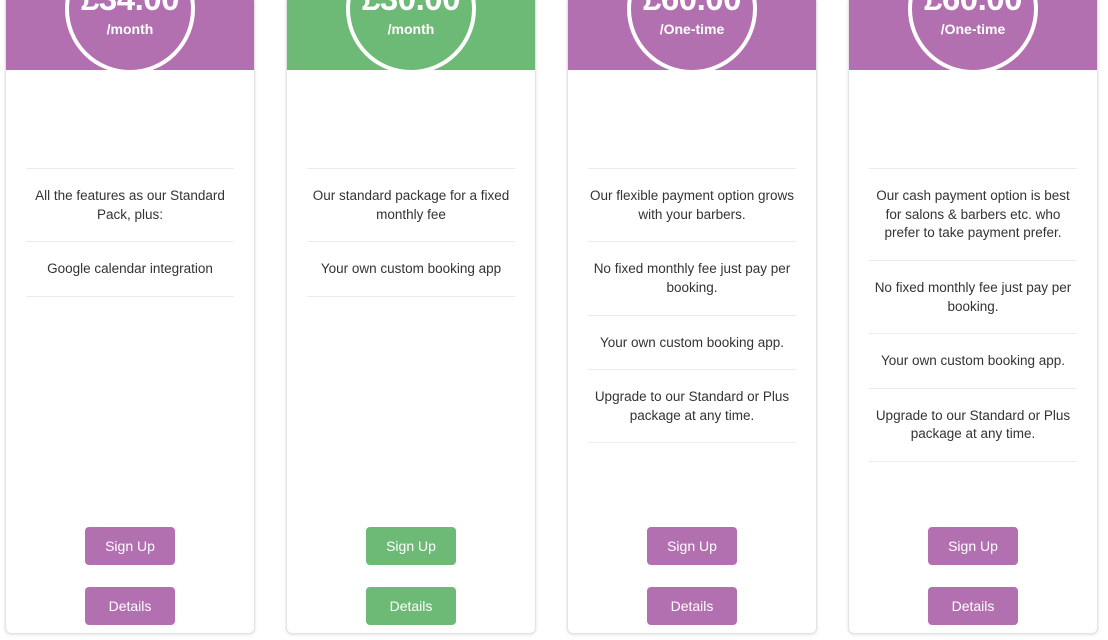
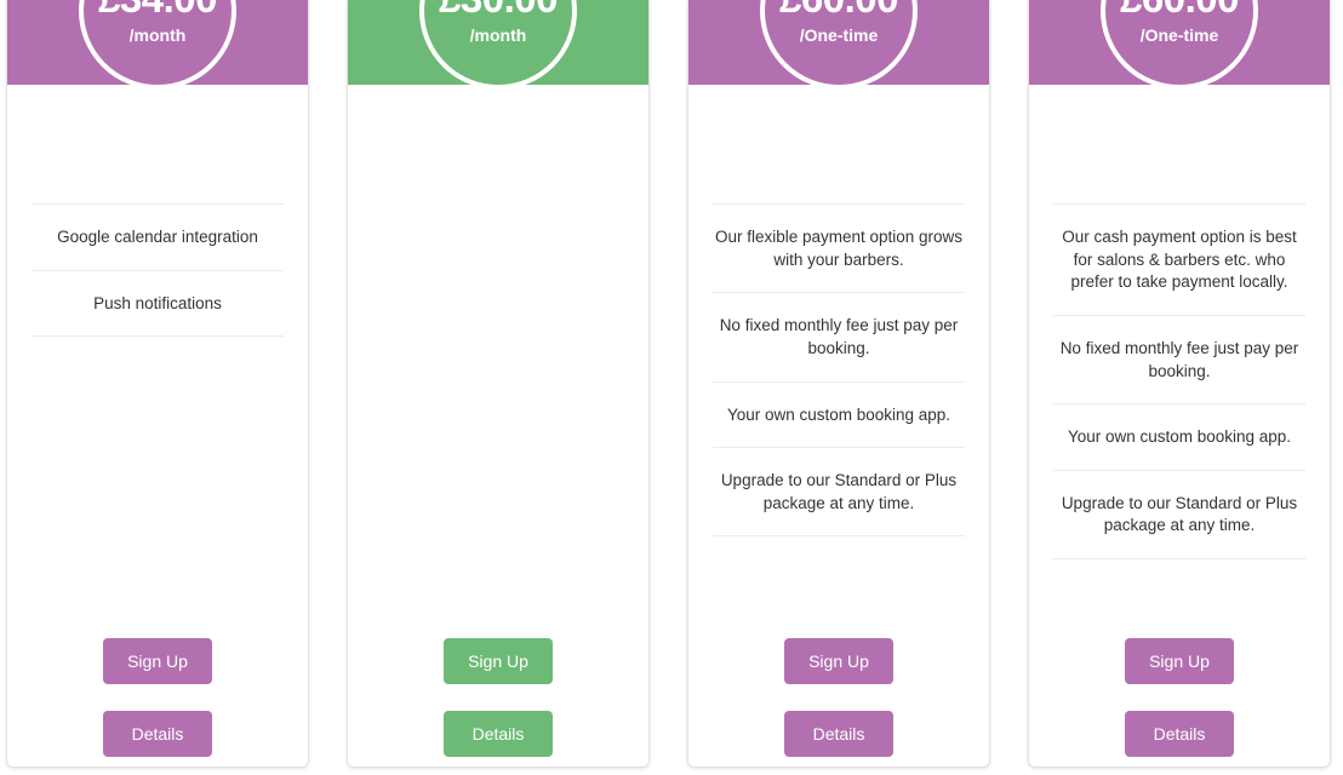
  /month
- All the features as our Standard Pack, plus:
  Google calendar integration
+ Push notifications
  Sign Up
  Details
  /month
- Our standard package for a fixed monthly fee
- Your own custom booking app
  Sign Up
  Details
  /One-time
  Our flexible payment option grows with your barbers.
  No fixed monthly fee just pay per booking.
  Your own custom booking app.
  Upgrade to our Standard or Plus package at any time.
  Sign Up
  Details
  /One-time
- Our cash payment option is best for salons & barbers etc. who prefer to take payment prefer.
+ Our cash payment option is best for salons & barbers etc. who prefer to take payment locally.
  No fixed monthly fee just pay per booking.
  Your own custom booking app.
  Upgrade to our Standard or Plus package at any time.
  Sign Up
  Details
